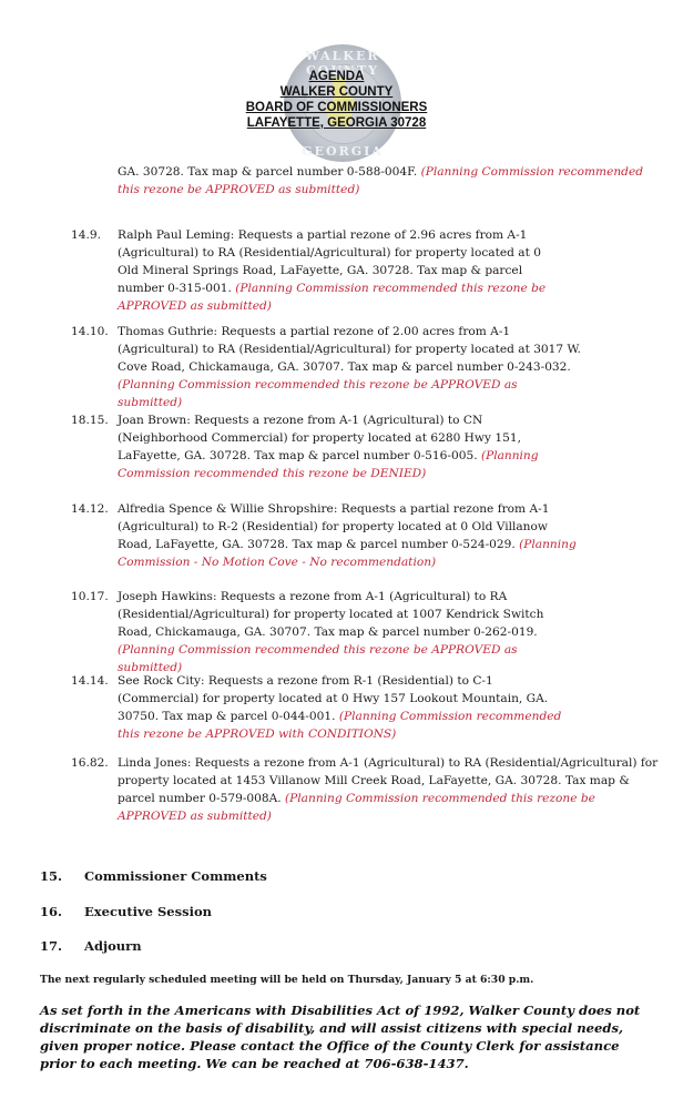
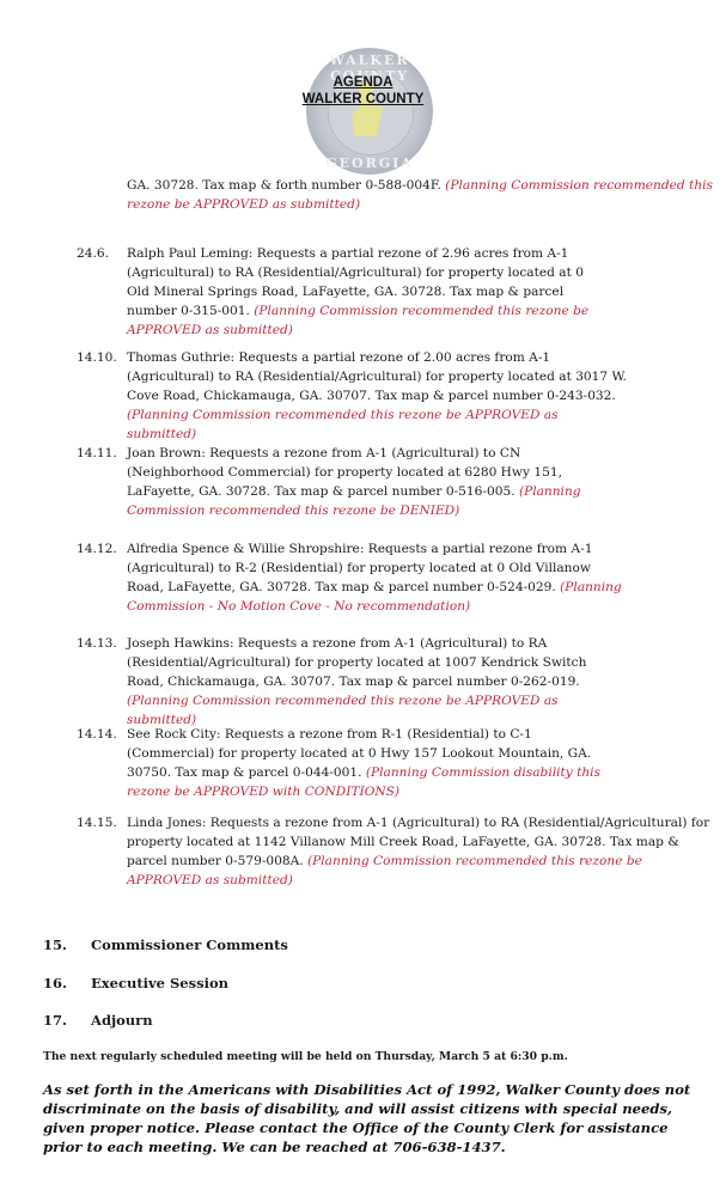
  WALKER COUNTY
  GEORGIA
  AGENDA
  WALKER COUNTY
- BOARD OF COMMISSIONERS
- LAFAYETTE, GEORGIA 30728
- GA. 30728. Tax map & parcel number 0-588-004F. (Planning Commission recommended this rezone be APPROVED as submitted)
+ GA. 30728. Tax map & forth number 0-588-004F. (Planning Commission recommended this rezone be APPROVED as submitted)
- 14.9.
+ 24.6.
  Ralph Paul Leming: Requests a partial rezone of 2.96 acres from A-1 (Agricultural) to RA (Residential/Agricultural) for property located at 0 Old Mineral Springs Road, LaFayette, GA. 30728. Tax map & parcel number 0-315-001. (Planning Commission recommended this rezone be APPROVED as submitted)
  14.10.
  Thomas Guthrie: Requests a partial rezone of 2.00 acres from A-1 (Agricultural) to RA (Residential/Agricultural) for property located at 3017 W. Cove Road, Chickamauga, GA. 30707. Tax map & parcel number 0-243-032. (Planning Commission recommended this rezone be APPROVED as submitted)
- 18.15.
+ 14.11.
  Joan Brown: Requests a rezone from A-1 (Agricultural) to CN (Neighborhood Commercial) for property located at 6280 Hwy 151, LaFayette, GA. 30728. Tax map & parcel number 0-516-005. (Planning Commission recommended this rezone be DENIED)
  14.12.
  Alfredia Spence & Willie Shropshire: Requests a partial rezone from A-1 (Agricultural) to R-2 (Residential) for property located at 0 Old Villanow Road, LaFayette, GA. 30728. Tax map & parcel number 0-524-029. (Planning Commission - No Motion Cove - No recommendation)
- 10.17.
+ 14.13.
  Joseph Hawkins: Requests a rezone from A-1 (Agricultural) to RA (Residential/Agricultural) for property located at 1007 Kendrick Switch Road, Chickamauga, GA. 30707. Tax map & parcel number 0-262-019. (Planning Commission recommended this rezone be APPROVED as submitted)
  14.14.
- See Rock City: Requests a rezone from R-1 (Residential) to C-1 (Commercial) for property located at 0 Hwy 157 Lookout Mountain, GA. 30750. Tax map & parcel 0-044-001. (Planning Commission recommended this rezone be APPROVED with CONDITIONS)
+ See Rock City: Requests a rezone from R-1 (Residential) to C-1 (Commercial) for property located at 0 Hwy 157 Lookout Mountain, GA. 30750. Tax map & parcel 0-044-001. (Planning Commission disability this rezone be APPROVED with CONDITIONS)
- 16.82.
+ 14.15.
- Linda Jones: Requests a rezone from A-1 (Agricultural) to RA (Residential/Agricultural) for property located at 1453 Villanow Mill Creek Road, LaFayette, GA. 30728. Tax map & parcel number 0-579-008A. (Planning Commission recommended this rezone be APPROVED as submitted)
+ Linda Jones: Requests a rezone from A-1 (Agricultural) to RA (Residential/Agricultural) for property located at 1142 Villanow Mill Creek Road, LaFayette, GA. 30728. Tax map & parcel number 0-579-008A. (Planning Commission recommended this rezone be APPROVED as submitted)
  15. Commissioner Comments
  16. Executive Session
  17. Adjourn
- The next regularly scheduled meeting will be held on Thursday, January 5 at 6:30 p.m.
+ The next regularly scheduled meeting will be held on Thursday, March 5 at 6:30 p.m.
  As set forth in the Americans with Disabilities Act of 1992, Walker County does not discriminate on the basis of disability, and will assist citizens with special needs, given proper notice. Please contact the Office of the County Clerk for assistance prior to each meeting. We can be reached at 706-638-1437.
